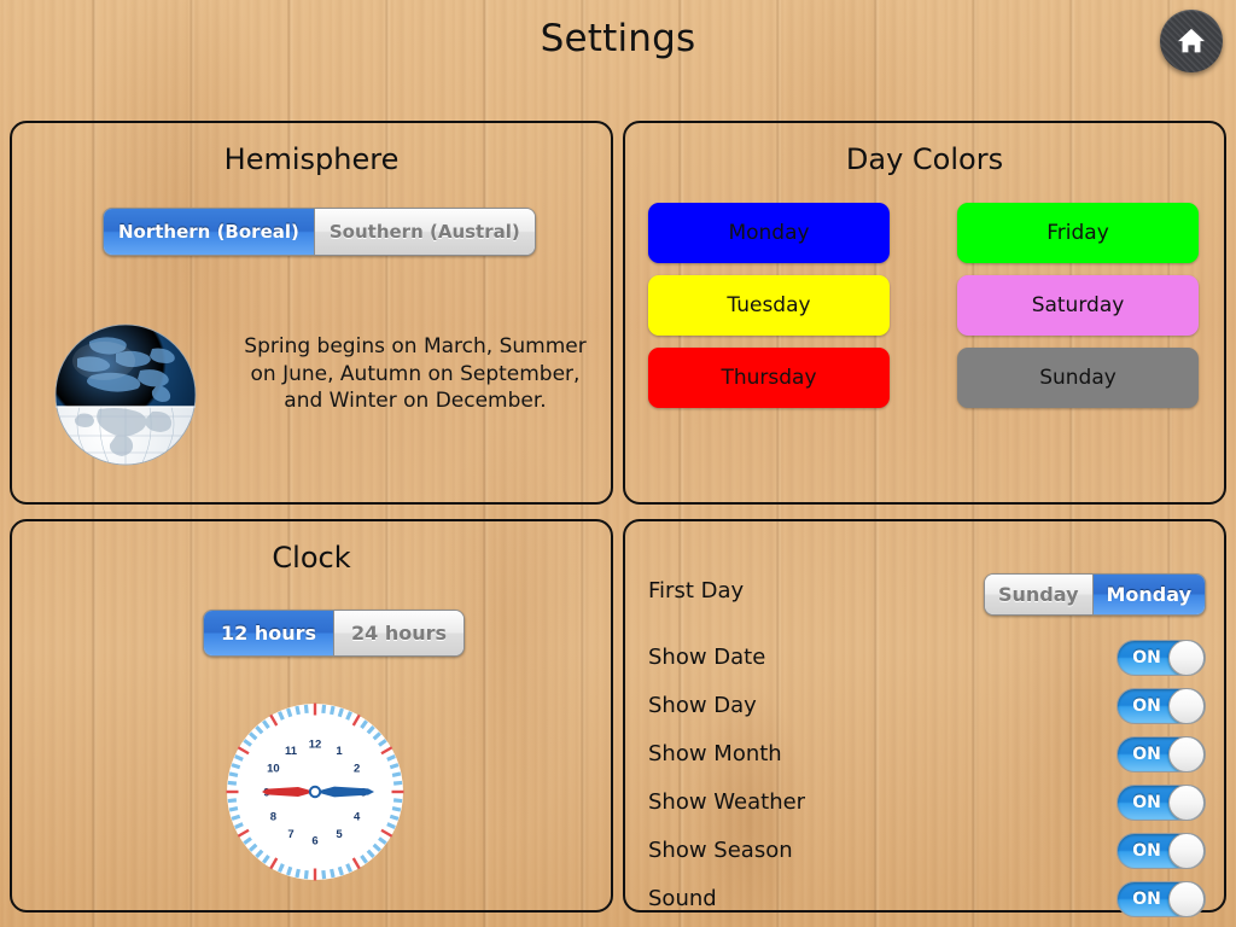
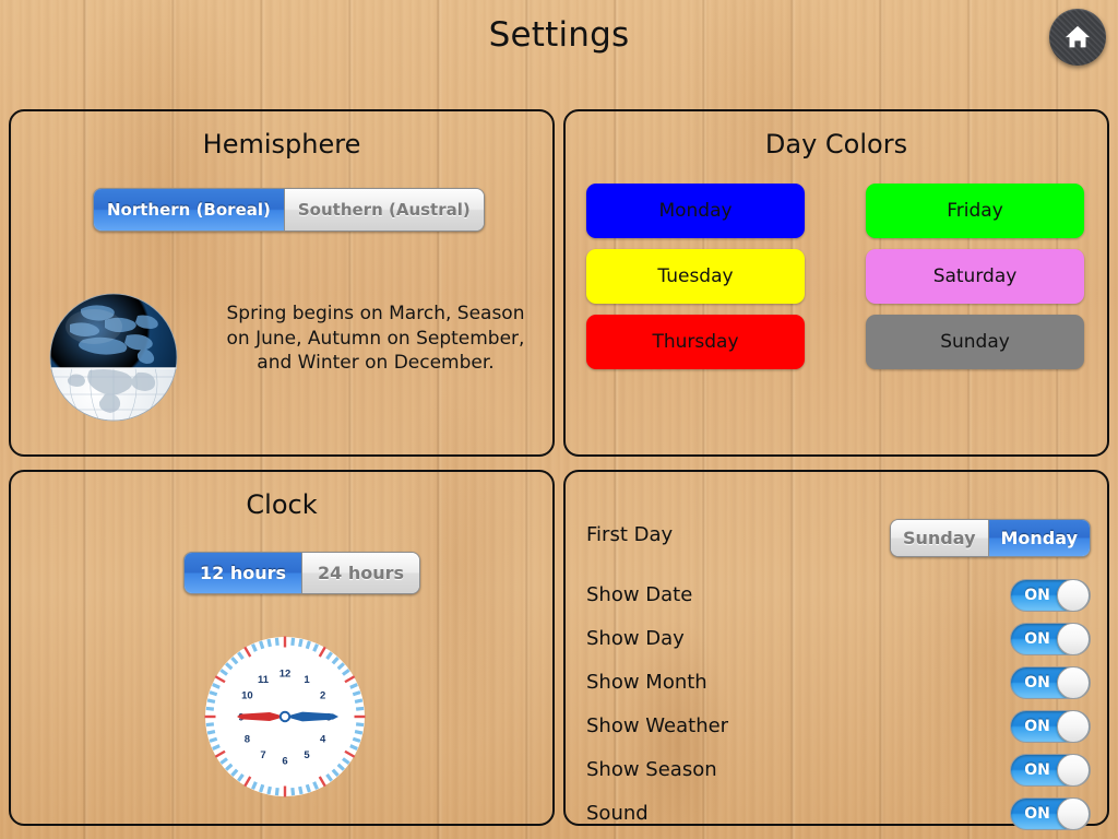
  Settings
  Hemisphere
  Northern (Boreal)
  Southern (Austral)
- Spring begins on March, Summer on June, Autumn on September, and Winter on December.
+ Spring begins on March, Season on June, Autumn on September, and Winter on December.
  Day Colors
  Monday
  Tuesday
  Thursday
  Friday
  Saturday
  Sunday
  Clock
  12 hours
  24 hours
  12
  1
  2
  4
  5
  6
  7
  8
  10
  11
  First Day
  Sunday
  Monday
  Show Date
  ON
  Show Day
  ON
  Show Month
  ON
  Show Weather
  ON
  Show Season
  ON
  Sound
  ON
